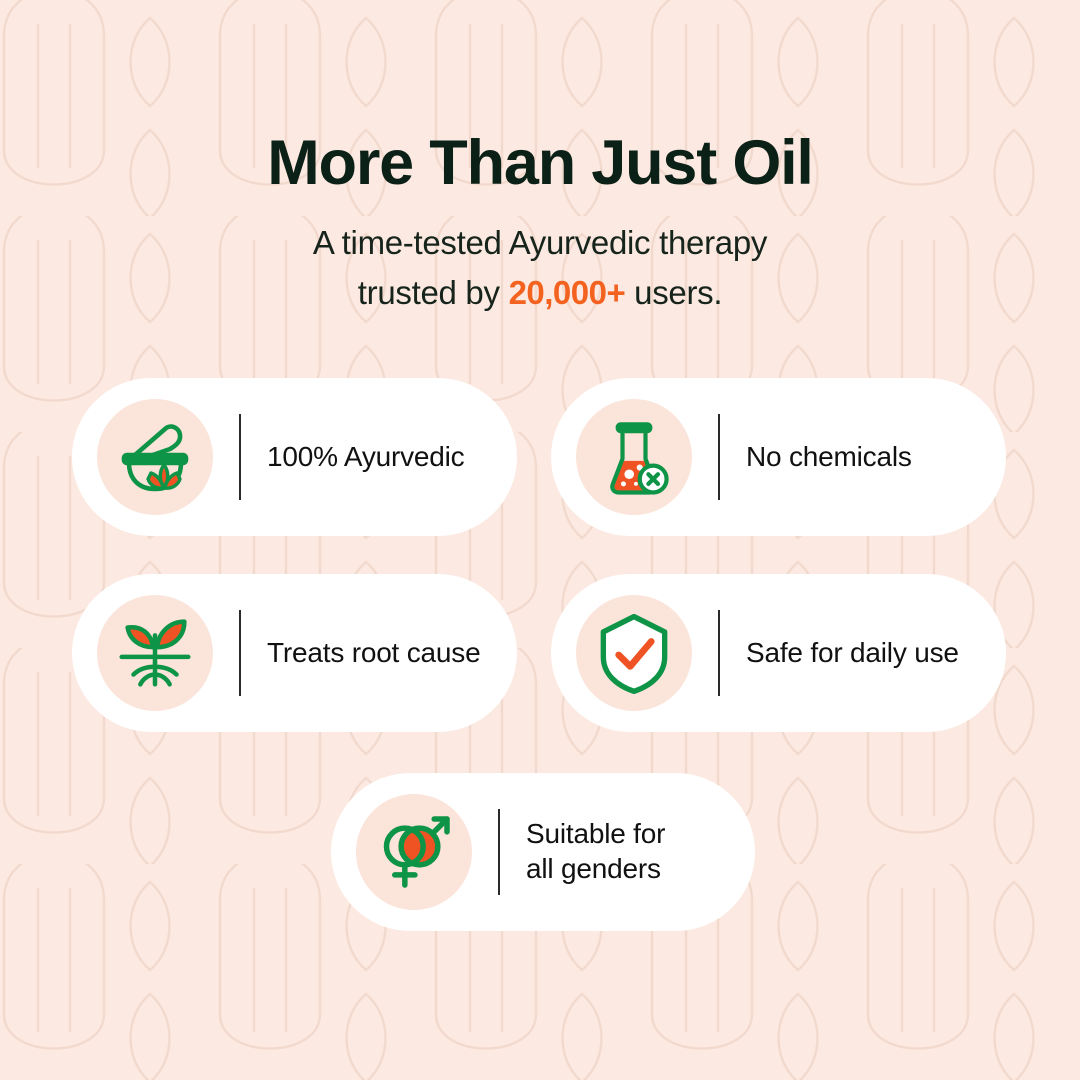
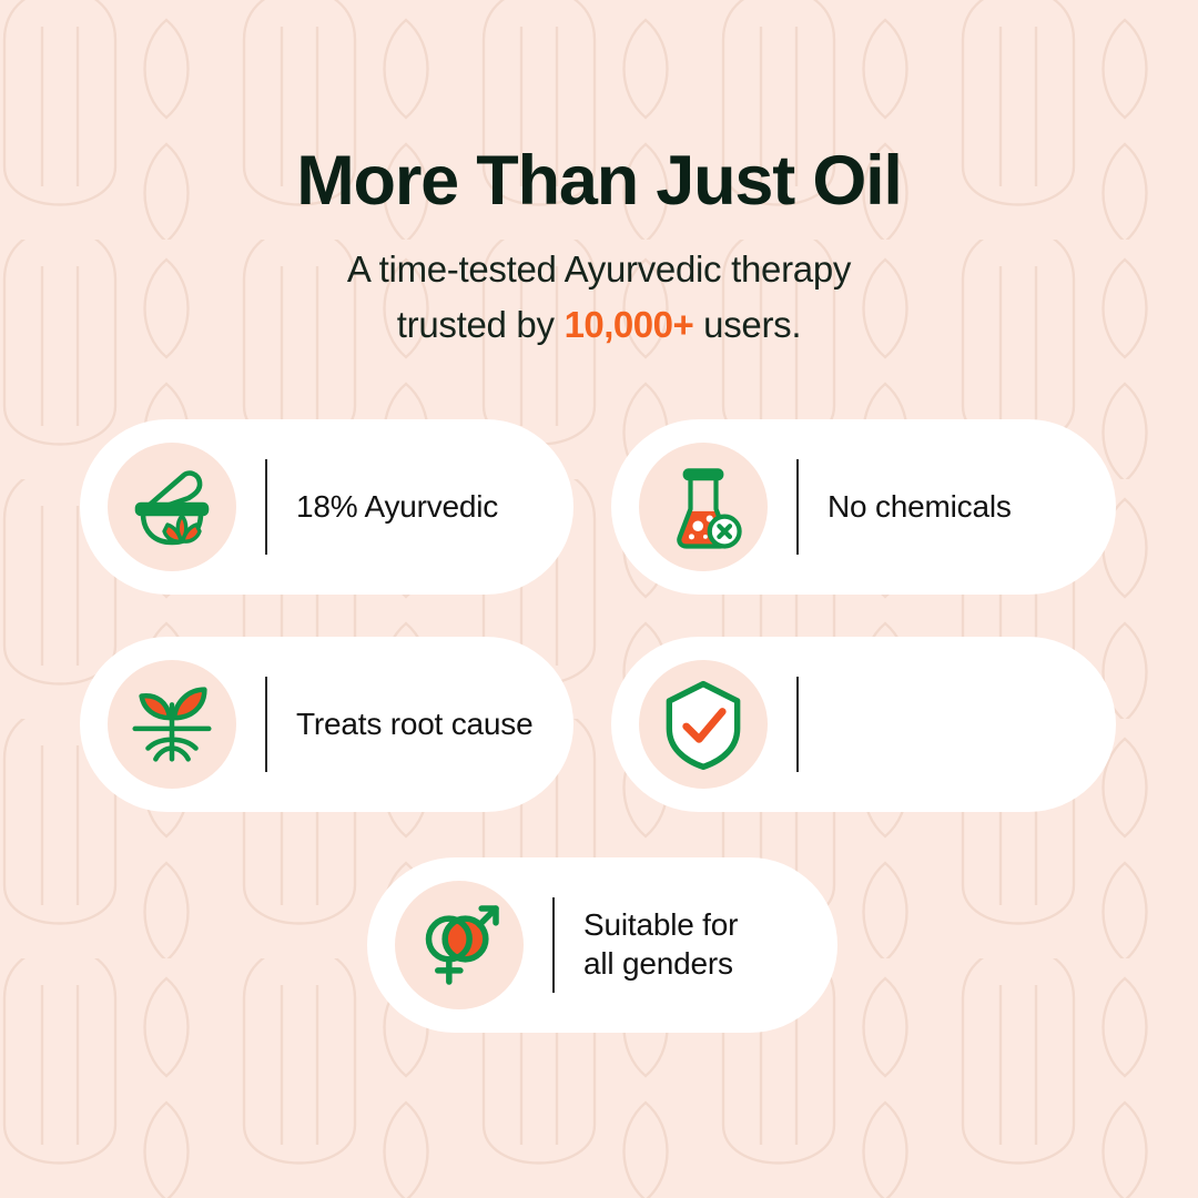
  More Than Just Oil
  A time-tested Ayurvedic therapy
- trusted by 20,000+ users.
+ trusted by 10,000+ users.
- 100% Ayurvedic
+ 18% Ayurvedic
  No chemicals
  Treats root cause
- Safe for daily use
  Suitable for
  all genders
